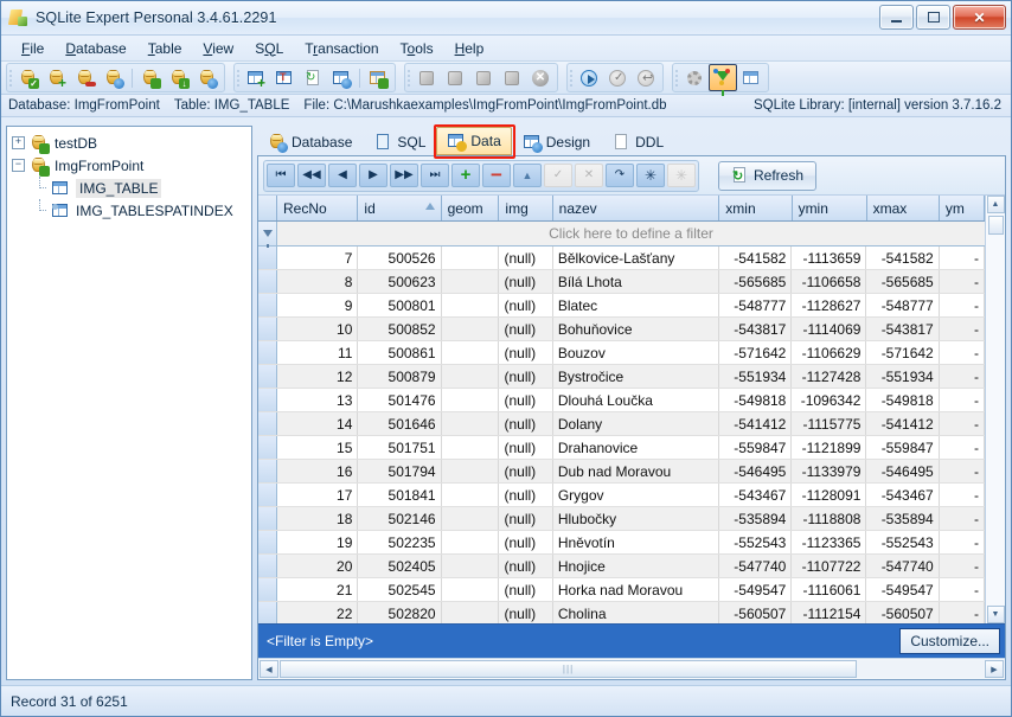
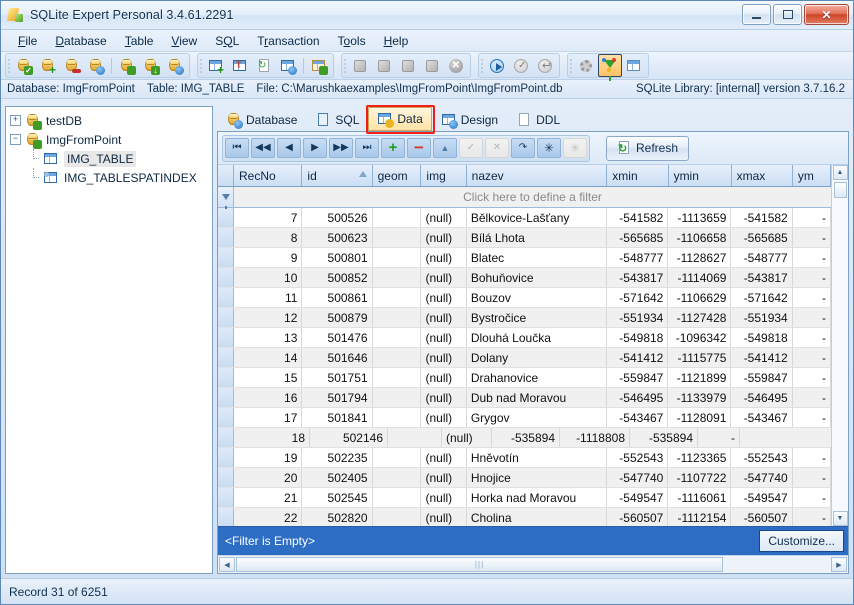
  SQLite Expert Personal 3.4.61.2291
  ✕
  File
  Database
  Table
  View
  SQL
  Transaction
  Tools
  Help
  ✓
  +
  ↓
  +
  T
  ↻
  ✕
  ✓
  ↩
  Database: ImgFromPoint
  Table: IMG_TABLE
  File: C:\Marushkaexamples\ImgFromPoint\ImgFromPoint.db
  SQLite Library: [internal] version 3.7.16.2
  +
  testDB
  −
  ImgFromPoint
  IMG_TABLE
  IMG_TABLESPATINDEX
  Database
  SQL
  Data
  Design
  DDL
  ⏮
  ◀◀
  ◀
  ▶
  ▶▶
  ⏭
  +
  −
  ▲
  ✓
  ✕
  ↷
  ✳
  ✳
  ↻
  Refresh
  RecNo
  id
  geom
  img
  nazev
  xmin
  ymin
  xmax
  ym
  Click here to define a filter
  7
  500526
  (null)
  Bělkovice-Lašťany
  -541582
  -1113659
  -541582
  -
  8
  500623
  (null)
  Bílá Lhota
  -565685
  -1106658
  -565685
  -
  9
  500801
  (null)
  Blatec
  -548777
  -1128627
  -548777
  -
  10
  500852
  (null)
  Bohuňovice
  -543817
  -1114069
  -543817
  -
  11
  500861
  (null)
  Bouzov
  -571642
  -1106629
  -571642
  -
  12
  500879
  (null)
  Bystročice
  -551934
  -1127428
  -551934
  -
  13
  501476
  (null)
  Dlouhá Loučka
  -549818
  -1096342
  -549818
  -
  14
  501646
  (null)
  Dolany
  -541412
  -1115775
  -541412
  -
  15
  501751
  (null)
  Drahanovice
  -559847
  -1121899
  -559847
  -
  16
  501794
  (null)
  Dub nad Moravou
  -546495
  -1133979
  -546495
  -
  17
  501841
  (null)
  Grygov
  -543467
  -1128091
  -543467
  -
  18
  502146
  (null)
- Hlubočky
  -535894
  -1118808
  -535894
  -
  19
  502235
  (null)
  Hněvotín
  -552543
  -1123365
  -552543
  -
  20
  502405
  (null)
  Hnojice
  -547740
  -1107722
  -547740
  -
  21
  502545
  (null)
  Horka nad Moravou
  -549547
  -1116061
  -549547
  -
  22
  502820
  (null)
  Cholina
  -560507
  -1112154
  -560507
  -
  <Filter is Empty>
  Customize...
  |||
  Record 31 of 6251
